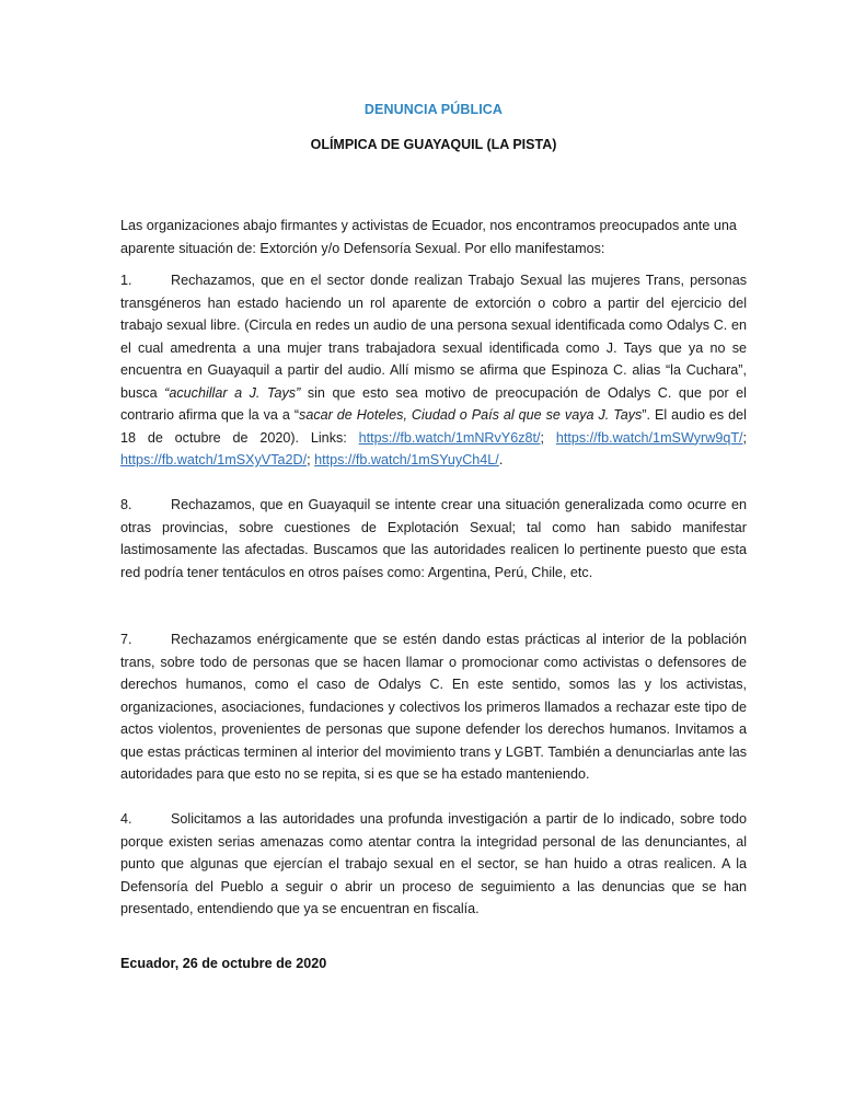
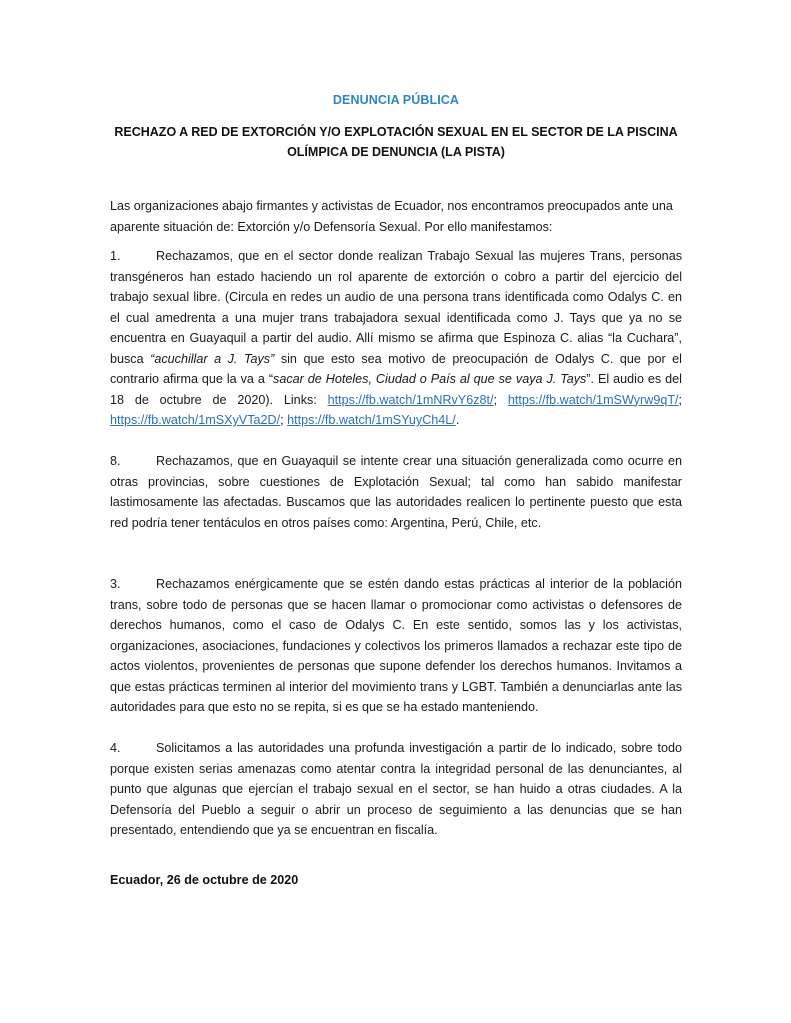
  DENUNCIA PÚBLICA
+ RECHAZO A RED DE EXTORCIÓN Y/O EXPLOTACIÓN SEXUAL EN EL SECTOR DE LA PISCINA
- OLÍMPICA DE GUAYAQUIL (LA PISTA)
+ OLÍMPICA DE DENUNCIA (LA PISTA)
  Las organizaciones abajo firmantes y activistas de Ecuador, nos encontramos preocupados ante una aparente situación de: Extorción y/o Defensoría Sexual. Por ello manifestamos:
- 1. Rechazamos, que en el sector donde realizan Trabajo Sexual las mujeres Trans, personas transgéneros han estado haciendo un rol aparente de extorción o cobro a partir del ejercicio del trabajo sexual libre. (Circula en redes un audio de una persona sexual identificada como Odalys C. en el cual amedrenta a una mujer trans trabajadora sexual identificada como J. Tays que ya no se encuentra en Guayaquil a partir del audio. Allí mismo se afirma que Espinoza C. alias “la Cuchara”, busca “acuchillar a J. Tays” sin que esto sea motivo de preocupación de Odalys C. que por el contrario afirma que la va a “sacar de Hoteles, Ciudad o País al que se vaya J. Tays”. El audio es del 18 de octubre de 2020). Links: https://fb.watch/1mNRvY6z8t/; https://fb.watch/1mSWyrw9qT/; https://fb.watch/1mSXyVTa2D/; https://fb.watch/1mSYuyCh4L/.
+ 1. Rechazamos, que en el sector donde realizan Trabajo Sexual las mujeres Trans, personas transgéneros han estado haciendo un rol aparente de extorción o cobro a partir del ejercicio del trabajo sexual libre. (Circula en redes un audio de una persona trans identificada como Odalys C. en el cual amedrenta a una mujer trans trabajadora sexual identificada como J. Tays que ya no se encuentra en Guayaquil a partir del audio. Allí mismo se afirma que Espinoza C. alias “la Cuchara”, busca “acuchillar a J. Tays” sin que esto sea motivo de preocupación de Odalys C. que por el contrario afirma que la va a “sacar de Hoteles, Ciudad o País al que se vaya J. Tays”. El audio es del 18 de octubre de 2020). Links: https://fb.watch/1mNRvY6z8t/; https://fb.watch/1mSWyrw9qT/; https://fb.watch/1mSXyVTa2D/; https://fb.watch/1mSYuyCh4L/.
  8. Rechazamos, que en Guayaquil se intente crear una situación generalizada como ocurre en otras provincias, sobre cuestiones de Explotación Sexual; tal como han sabido manifestar lastimosamente las afectadas. Buscamos que las autoridades realicen lo pertinente puesto que esta red podría tener tentáculos en otros países como: Argentina, Perú, Chile, etc.
- 7. Rechazamos enérgicamente que se estén dando estas prácticas al interior de la población trans, sobre todo de personas que se hacen llamar o promocionar como activistas o defensores de derechos humanos, como el caso de Odalys C. En este sentido, somos las y los activistas, organizaciones, asociaciones, fundaciones y colectivos los primeros llamados a rechazar este tipo de actos violentos, provenientes de personas que supone defender los derechos humanos. Invitamos a que estas prácticas terminen al interior del movimiento trans y LGBT. También a denunciarlas ante las autoridades para que esto no se repita, si es que se ha estado manteniendo.
+ 3. Rechazamos enérgicamente que se estén dando estas prácticas al interior de la población trans, sobre todo de personas que se hacen llamar o promocionar como activistas o defensores de derechos humanos, como el caso de Odalys C. En este sentido, somos las y los activistas, organizaciones, asociaciones, fundaciones y colectivos los primeros llamados a rechazar este tipo de actos violentos, provenientes de personas que supone defender los derechos humanos. Invitamos a que estas prácticas terminen al interior del movimiento trans y LGBT. También a denunciarlas ante las autoridades para que esto no se repita, si es que se ha estado manteniendo.
- 4. Solicitamos a las autoridades una profunda investigación a partir de lo indicado, sobre todo porque existen serias amenazas como atentar contra la integridad personal de las denunciantes, al punto que algunas que ejercían el trabajo sexual en el sector, se han huido a otras realicen. A la Defensoría del Pueblo a seguir o abrir un proceso de seguimiento a las denuncias que se han presentado, entendiendo que ya se encuentran en fiscalía.
+ 4. Solicitamos a las autoridades una profunda investigación a partir de lo indicado, sobre todo porque existen serias amenazas como atentar contra la integridad personal de las denunciantes, al punto que algunas que ejercían el trabajo sexual en el sector, se han huido a otras ciudades. A la Defensoría del Pueblo a seguir o abrir un proceso de seguimiento a las denuncias que se han presentado, entendiendo que ya se encuentran en fiscalía.
  Ecuador, 26 de octubre de 2020
